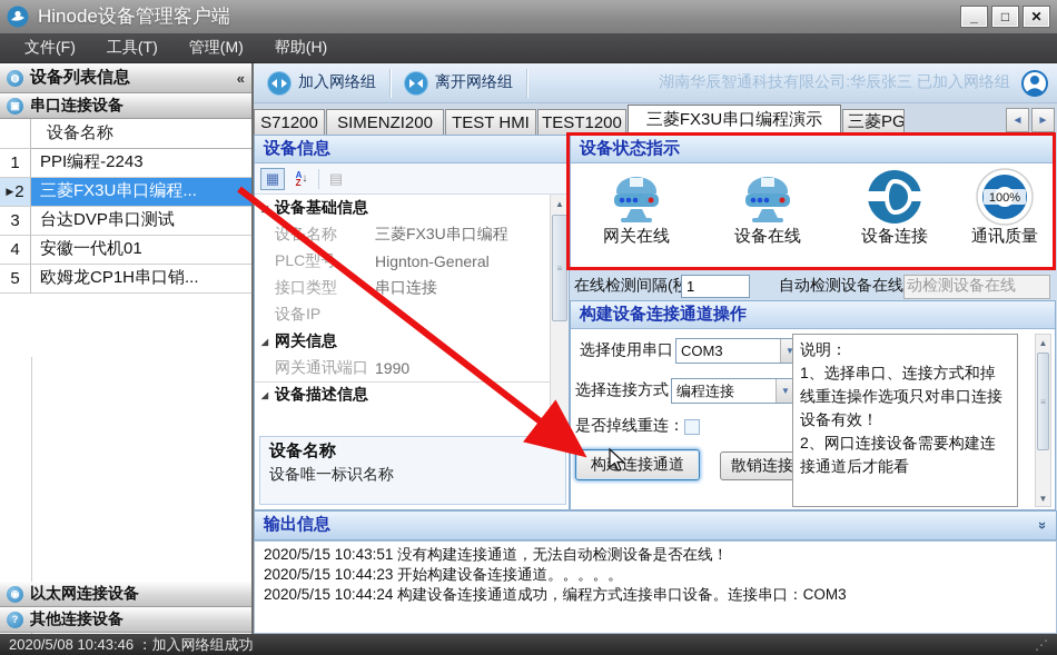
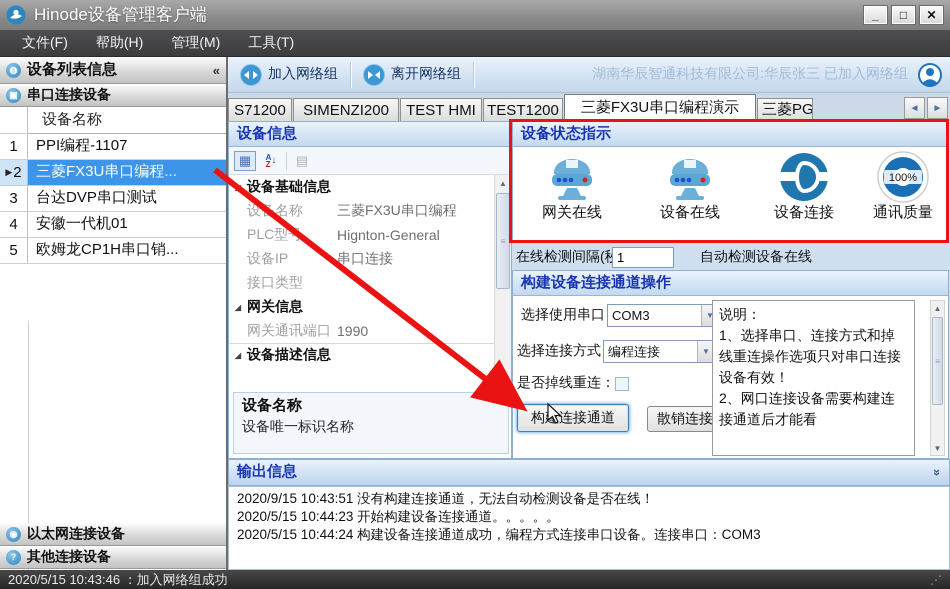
  Hinode设备管理客户端
  _
  □
  ✕
  文件(F)
- 工具(T)
+ 帮助(H)
  管理(M)
- 帮助(H)
+ 工具(T)
  ◍
  设备列表信息
  «
  ▣
  串口连接设备
  设备名称
  1
- PPI编程-2243
+ PPI编程-1107
  ▶
  2
  三菱FX3U串口编程...
  3
  台达DVP串口测试
  4
  安徽一代机01
  5
  欧姆龙CP1H串口销...
  ◉
  以太网连接设备
  ?
  其他连接设备
  加入网络组
  离开网络组
  湖南华辰智通科技有限公司:华辰张三 已加入网络组
  S71200
  SIMENZI200
  TEST HMI
  TEST1200
  三菱FX3U串口编程演示
  ◄
  ►
  设备信息
  ▦
  A
  Z
  ↓
  ▤
  设备基础信息
  设名称
  三菱FX3U串口编程
  PLC型
  Hignton-General
- 接口类型
+ 设备IP
  串口连接
- 设备IP
+ 接口类型
  ◢
  网关信息
  网关通讯端口
  1990
  ◢
  设备描述信息
  ▲
  ≡
  设备名称
  设备唯一标识名称
  设备状态指示
  网关在线
  设备在线
  设备连接
  100%
  通讯质量
  在线检测间隔(
  1
  自动检测设备在线
- 动检测设备在线
  构建设备连接通道操作
  选择使用串口
  COM3
  ▼
  选择连接方式
  编程连接
  ▼
  是否掉线重连：
  构连接通道
  说明：
  1、选择串口、连接方式和掉线重连操作选项只对串口连接设备有效！
  2、网口连接设备需要构建连接通道后才能看
  ▲
  ≡
  ▼
  输出信息
- 2020/5/15 10:43:51 没有构建连接通道，无法自动检测设备是否在线！
+ 2020/9/15 10:43:51 没有构建连接通道，无法自动检测设备是否在线！
  2020/5/15 10:44:23 开始构建设备连接通道。。。。。
  2020/5/15 10:44:24 构建设备连接通道成功，编程方式连接串口设备。连接串口：COM3
- 2020/5/08 10:43:46 ：加入网络组成功
+ 2020/5/15 10:43:46 ：加入网络组成功
  ⋰
